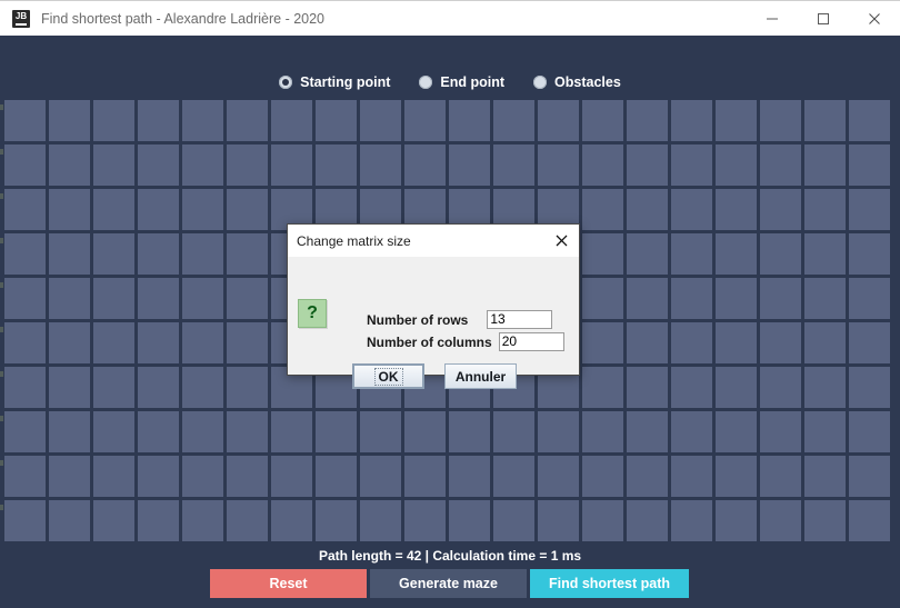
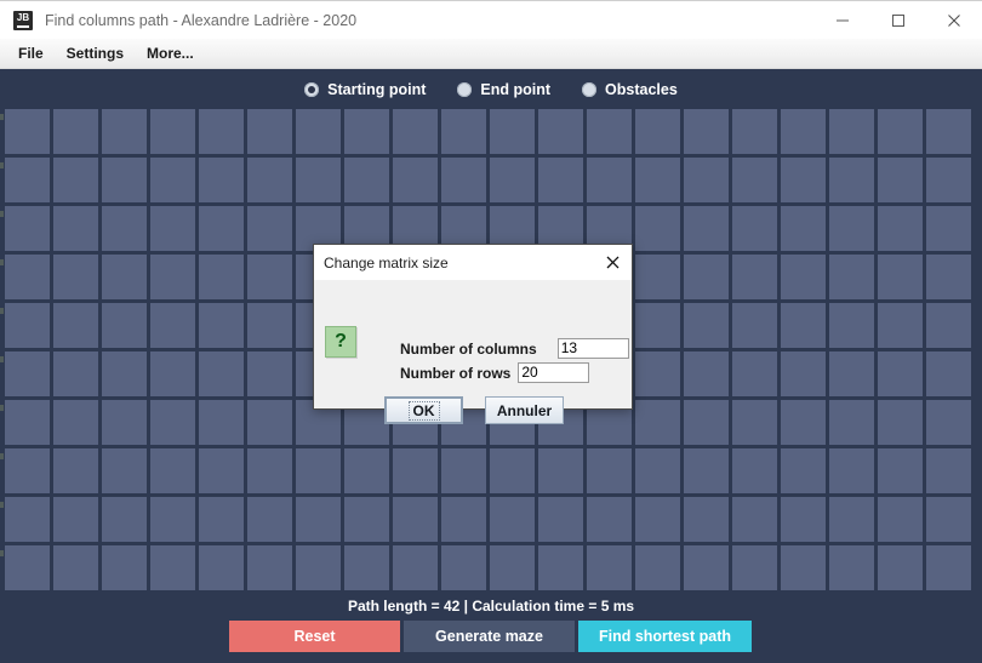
  JB
- Find shortest path - Alexandre Ladrière - 2020
+ Find columns path - Alexandre Ladrière - 2020
+ File
+ Settings
+ More...
  Starting point
  End point
  Obstacles
- Path length = 42 | Calculation time = 1 ms
+ Path length = 42 | Calculation time = 5 ms
  Reset
  Generate maze
  Find shortest path
  Change matrix size
  ?
- Number of rows
+ Number of columns
  13
- Number of columns
+ Number of rows
  20
  OK
  Annuler
